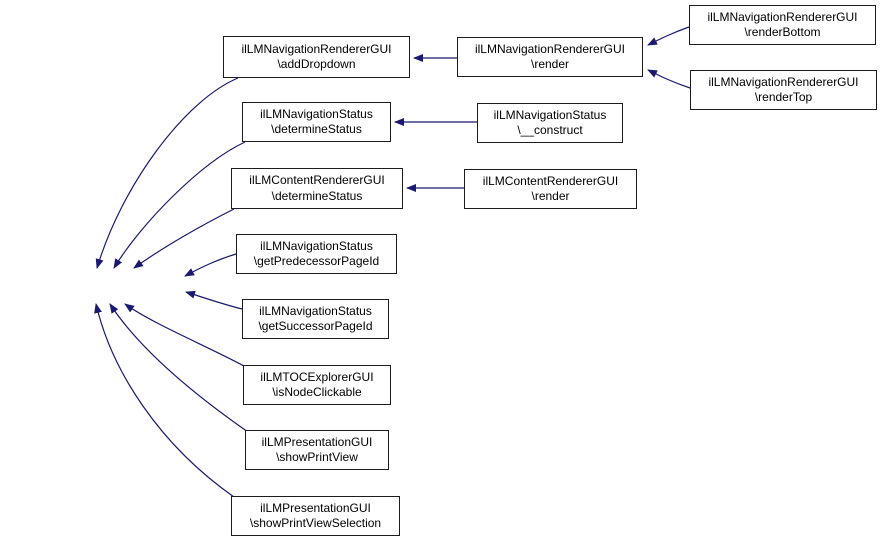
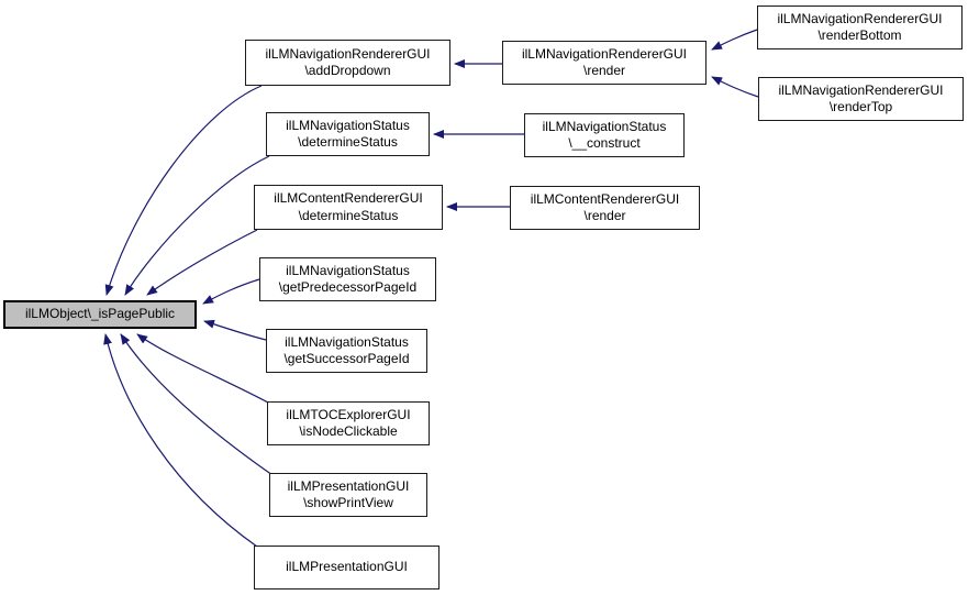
+ ilLMObject\_isPagePublic
  ilLMNavigationRendererGUI
  \addDropdown
  ilLMNavigationStatus
  \determineStatus
  ilLMContentRendererGUI
  \determineStatus
  ilLMNavigationStatus
  \getPredecessorPageId
  ilLMNavigationStatus
  \getSuccessorPageId
  ilLMTOCExplorerGUI
  \isNodeClickable
  ilLMPresentationGUI
  \showPrintView
  ilLMPresentationGUI
- \showPrintViewSelection
  ilLMNavigationRendererGUI
  \render
  ilLMNavigationStatus
  \__construct
  ilLMContentRendererGUI
  \render
  ilLMNavigationRendererGUI
  \renderBottom
  ilLMNavigationRendererGUI
  \renderTop
